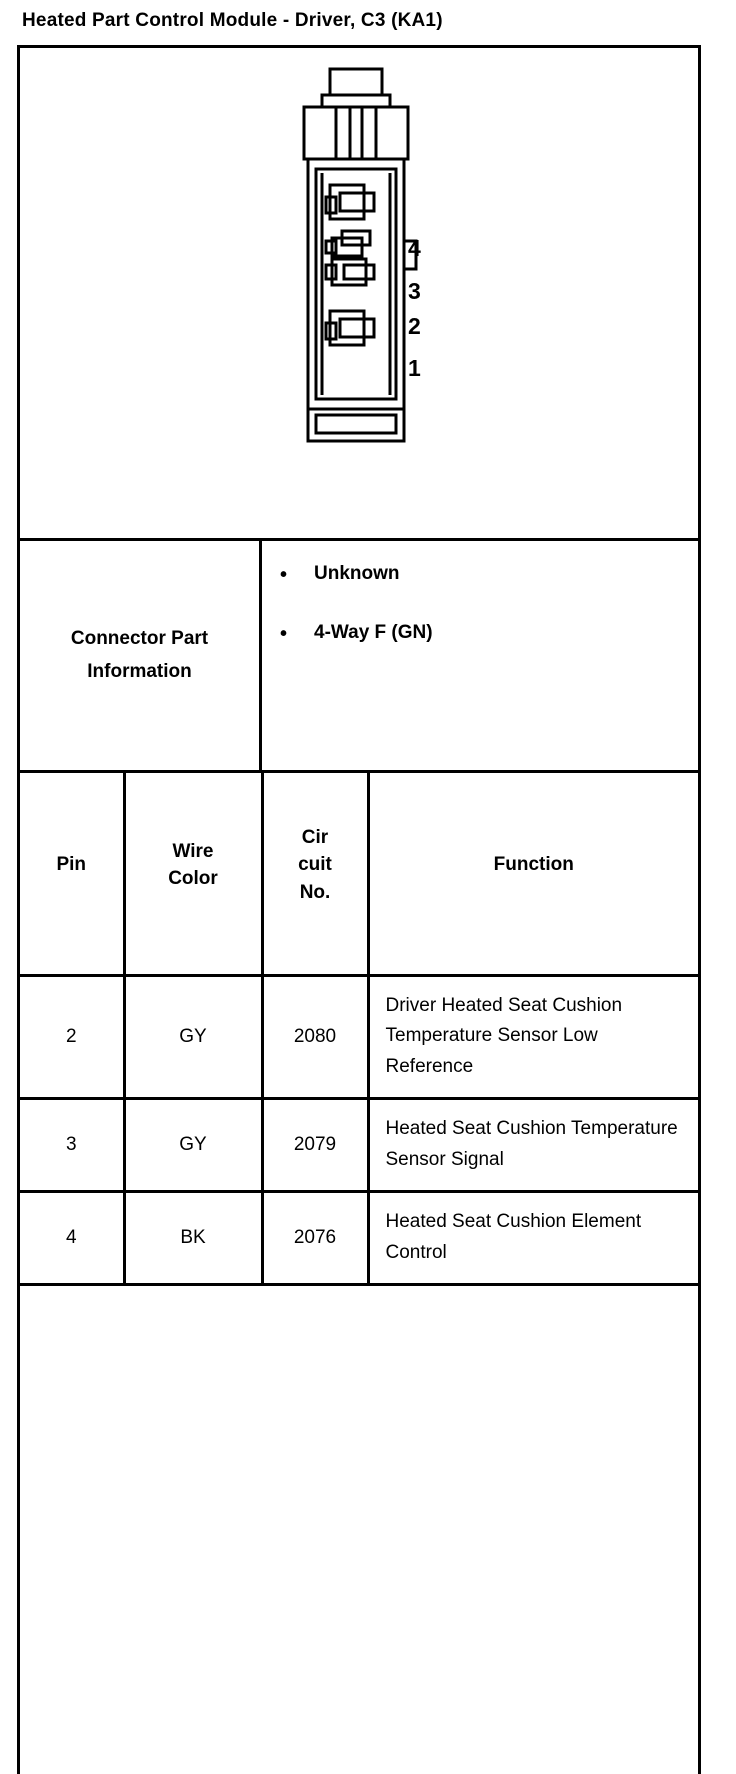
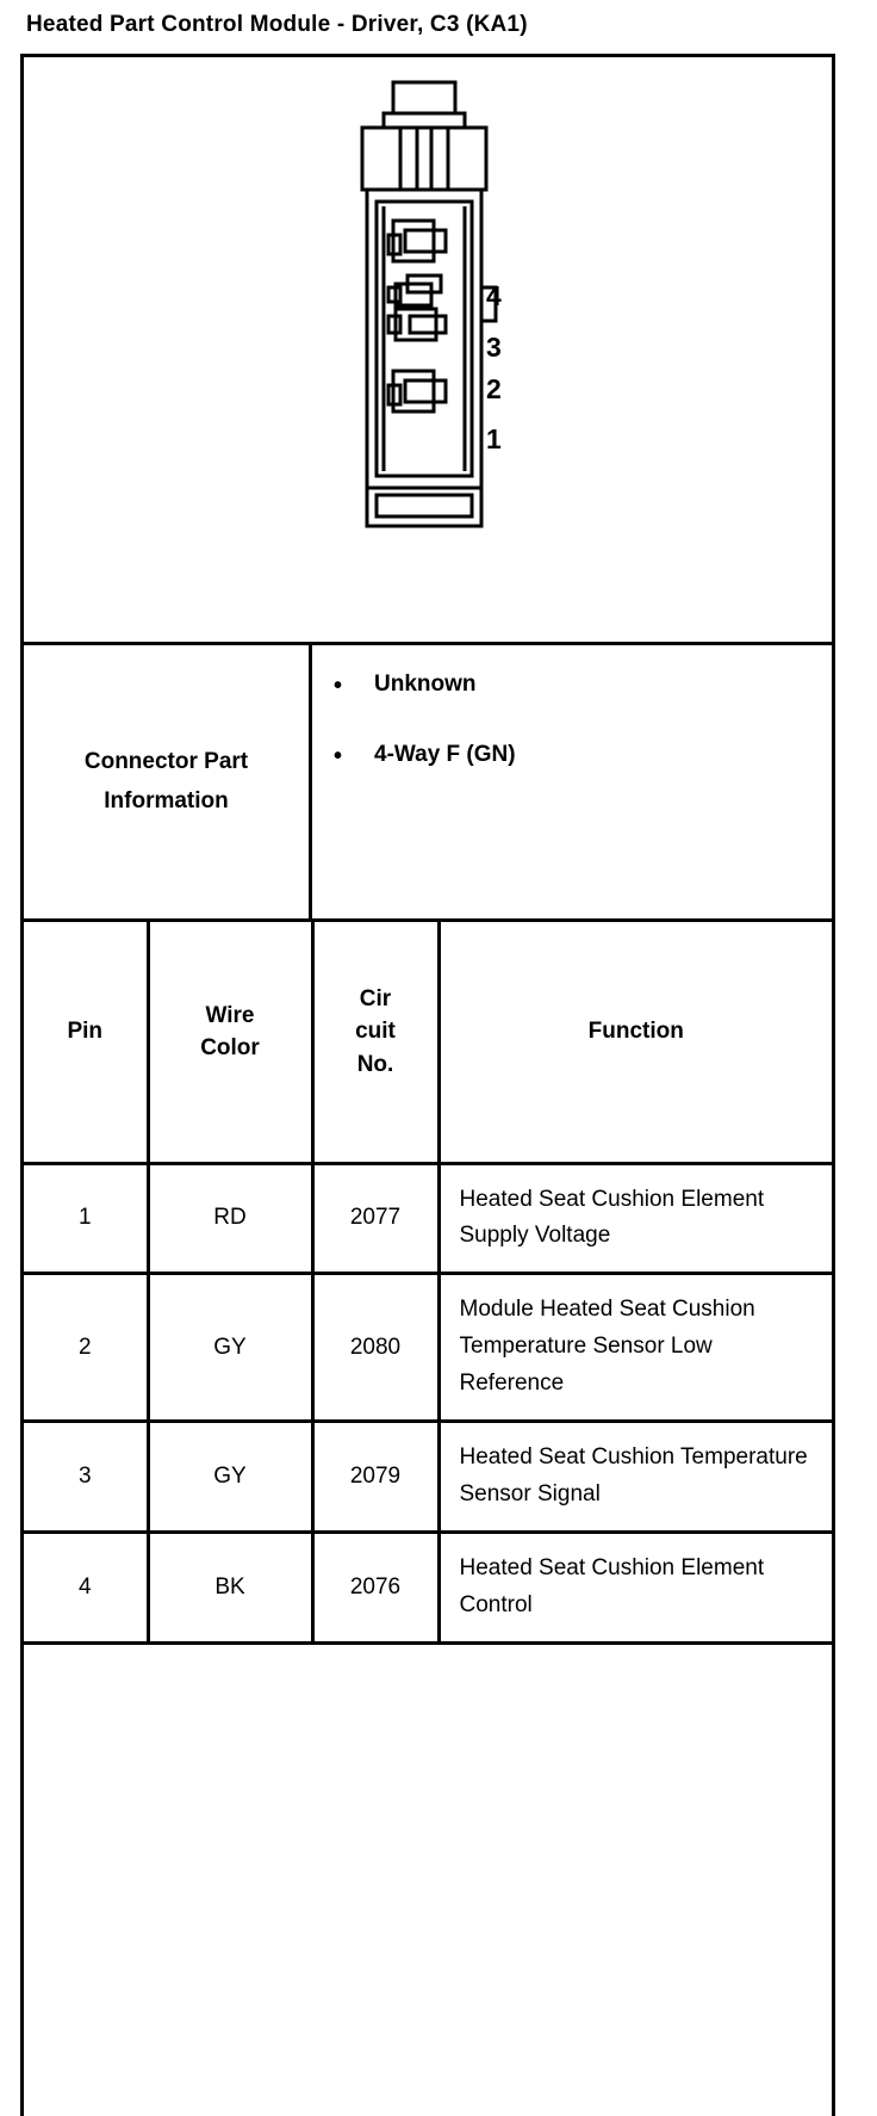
  Heated Part Control Module - Driver, C3 (KA1)
  4
  3
  2
  1
  Connector Part
  Information
  •
  Unknown
  •
  4-Way F (GN)
  Pin	Wire Color	Cir cuit No.	Function
+ 1	RD	2077	Heated Seat Cushion Element Supply Voltage
- 2	GY	2080	Driver Heated Seat Cushion Temperature Sensor Low Reference
+ 2	GY	2080	Module Heated Seat Cushion Temperature Sensor Low Reference
  3	GY	2079	Heated Seat Cushion Temperature Sensor Signal
  4	BK	2076	Heated Seat Cushion Element Control
